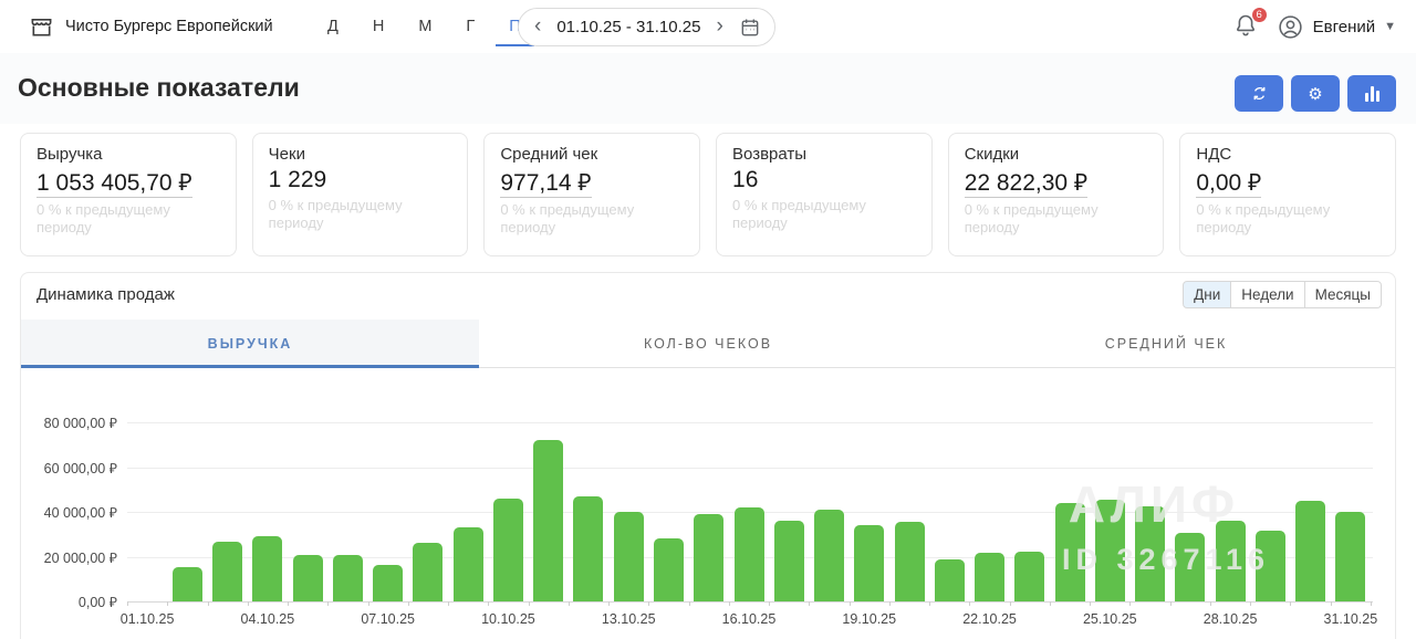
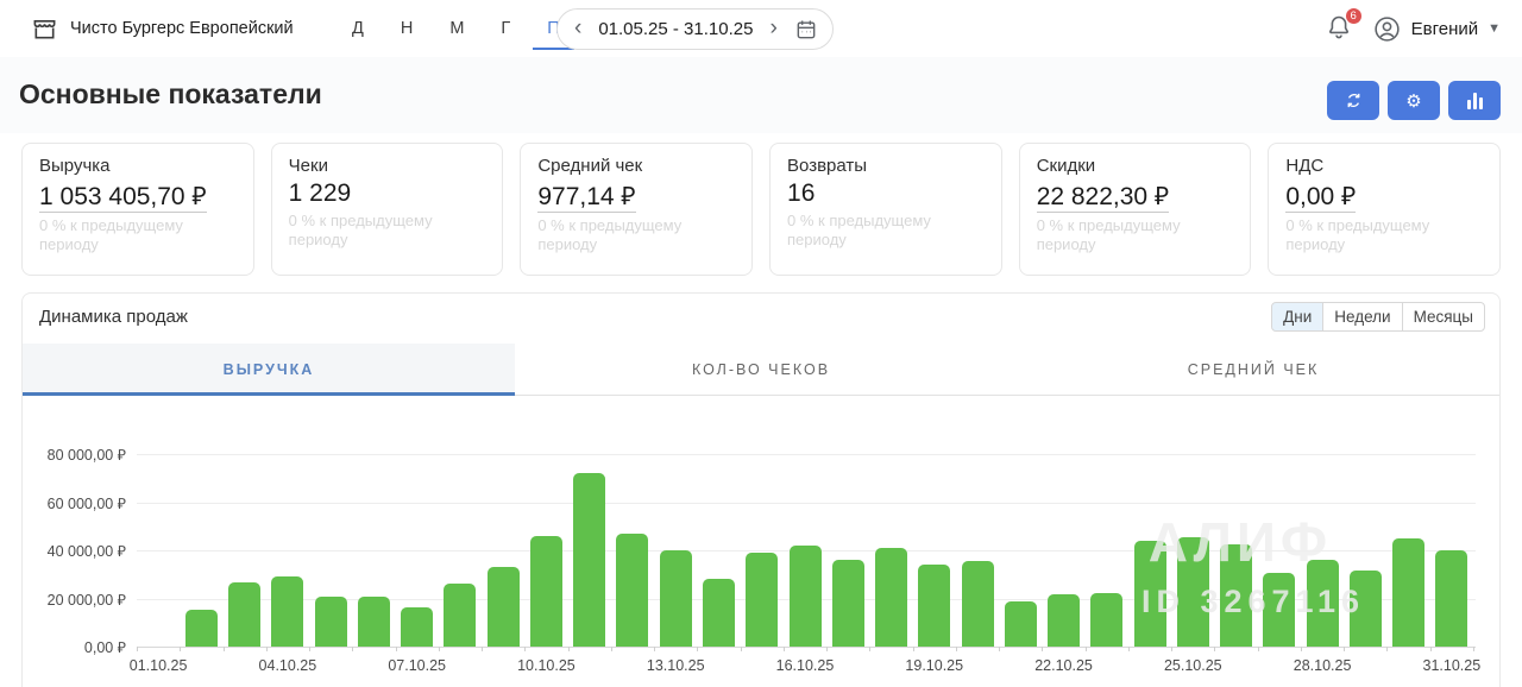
  Чисто Бургерс Европейский
  Д
  Н
  М
  Г
  П
  ‹
- 01.10.25 - 31.10.25
+ 01.05.25 - 31.10.25
  ›
  6
  Евгений
  ▼
  Основные показатели
  ⚙
  Выручка
  1 053 405,70 ₽
  0 % к предыдущему периоду
  Чеки
  1 229
  0 % к предыдущему периоду
  Средний чек
  977,14 ₽
  0 % к предыдущему периоду
  Возвраты
  16
  0 % к предыдущему периоду
  Скидки
  22 822,30 ₽
  0 % к предыдущему периоду
  НДС
  0,00 ₽
  0 % к предыдущему периоду
  Динамика продаж
  Дни
  Недели
  Месяцы
  ВЫРУЧКА
  КОЛ-ВО ЧЕКОВ
  СРЕДНИЙ ЧЕК
  АЛИФ
  ID 3267116
  0,00 ₽
  20 000,00 ₽
  40 000,00 ₽
  60 000,00 ₽
  80 000,00 ₽
  01.10.25
  04.10.25
  07.10.25
  10.10.25
  13.10.25
  16.10.25
  19.10.25
  22.10.25
  25.10.25
  28.10.25
  31.10.25
